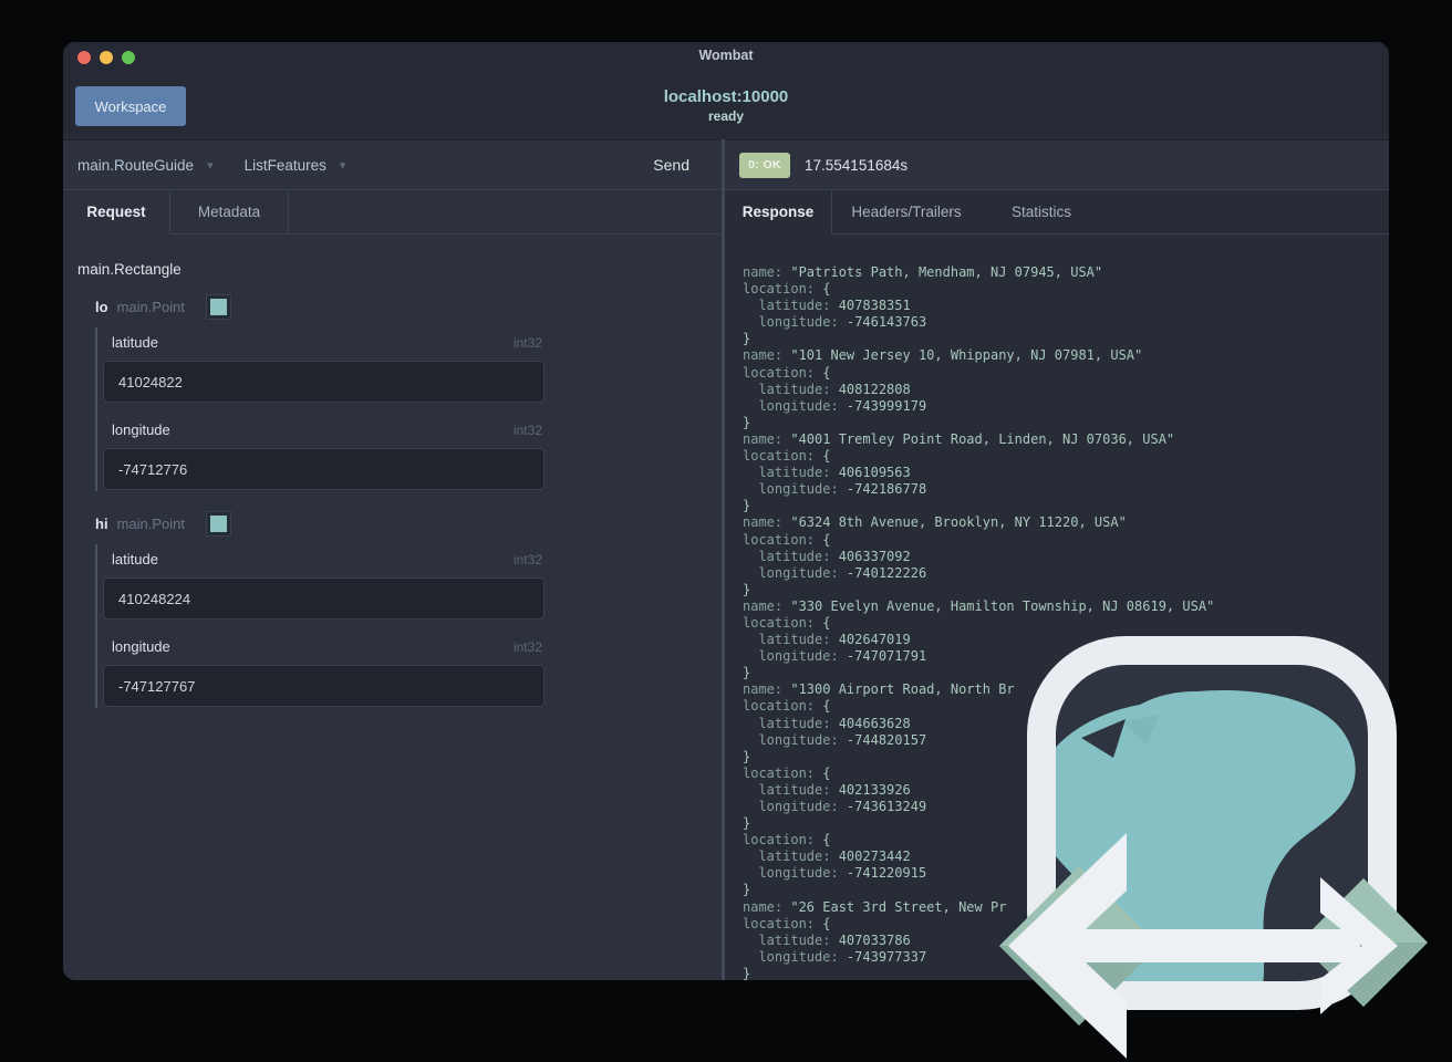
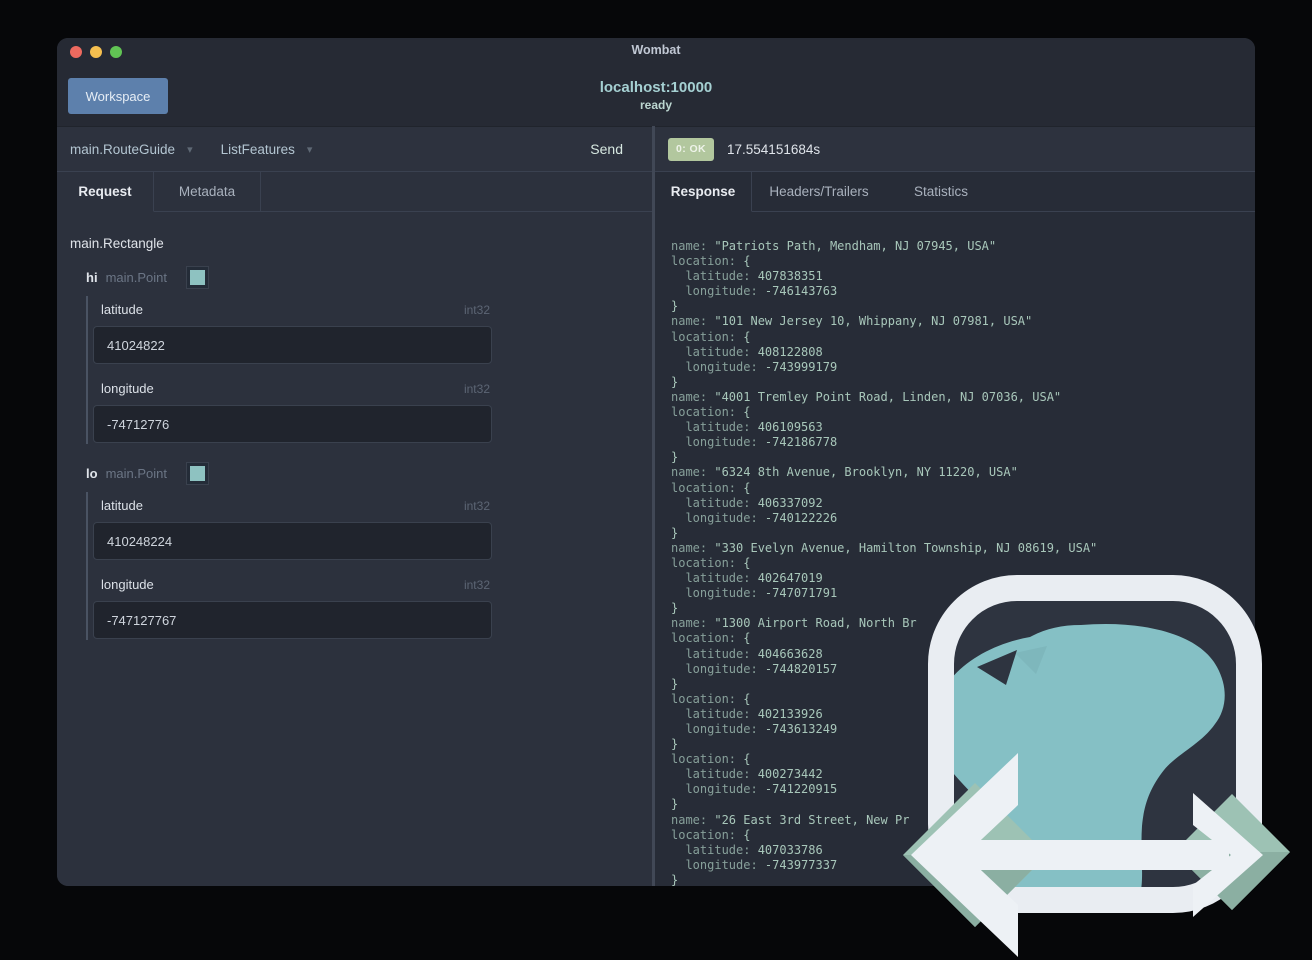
  Wombat
  Workspace
  localhost:10000
  ready
  main.RouteGuide
  ▾
  ListFeatures
  ▾
  Send
  0: OK
  17.554151684s
  Request
  Metadata
  Response
  Headers/Trailers
  Statistics
  main.Rectangle
- lo
+ hi
  main.Point
  latitude
  int32
  41024822
  longitude
  int32
  -74712776
- hi
+ lo
  main.Point
  latitude
  int32
  410248224
  longitude
  int32
  -747127767
  name: "Patriots Path, Mendham, NJ 07945, USA"
  location: {
  latitude: 407838351
  longitude: -746143763
  }
  name: "101 New Jersey 10, Whippany, NJ 07981, USA"
  location: {
  latitude: 408122808
  longitude: -743999179
  }
  name: "4001 Tremley Point Road, Linden, NJ 07036, USA"
  location: {
  latitude: 406109563
  longitude: -742186778
  }
  name: "6324 8th Avenue, Brooklyn, NY 11220, USA"
  location: {
  latitude: 406337092
  longitude: -740122226
  }
  name: "330 Evelyn Avenue, Hamilton Township, NJ 08619, USA"
  location: {
  latitude: 402647019
  longitude: -747071791
  }
  name: "1300 Airport Road, North Br
  location: {
  latitude: 404663628
  longitude: -744820157
  }
  location: {
  latitude: 402133926
  longitude: -743613249
  }
  location: {
  latitude: 400273442
  longitude: -741220915
  }
  name: "26 East 3rd Street, New Pr
  location: {
  latitude: 407033786
  longitude: -743977337
  }
